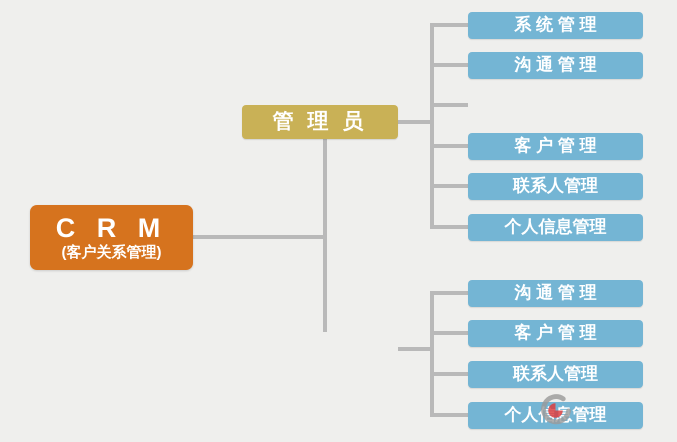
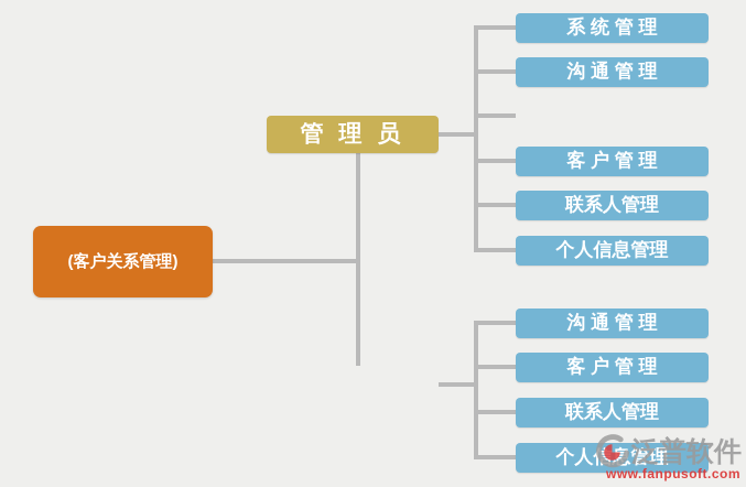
- C R M
  (客户关系管理)
  管 理 员
  系 统 管 理
  沟 通 管 理
  客 户 管 理
  联系人管理
  个人信息管理
  沟 通 管 理
  客 户 管 理
  联系人管理
  个人信息管理
+ 泛普软件
+ www.fanpusoft.com
